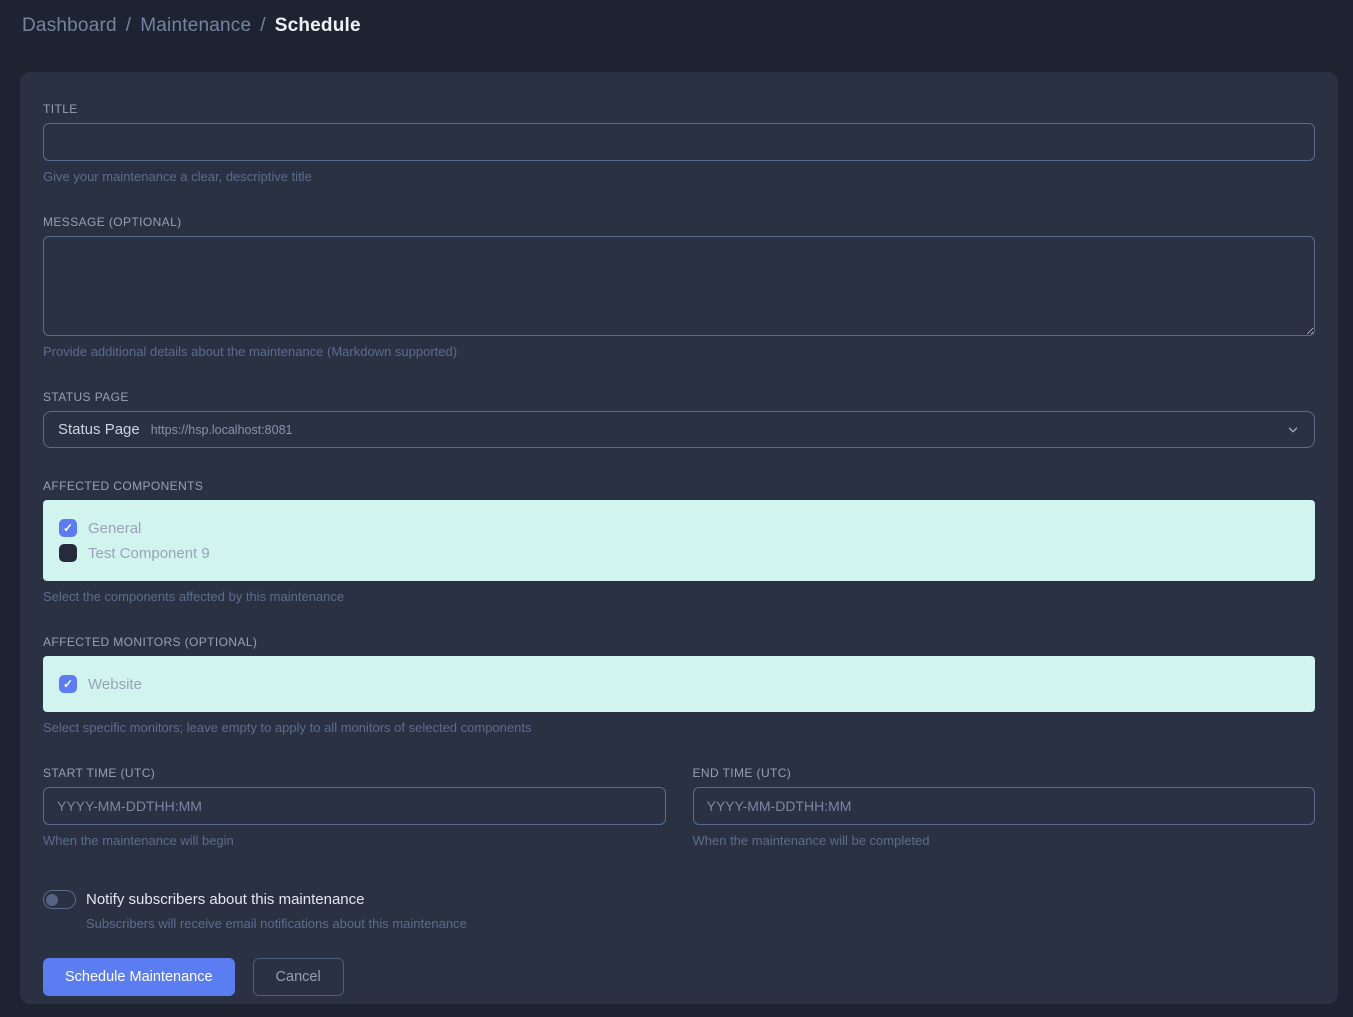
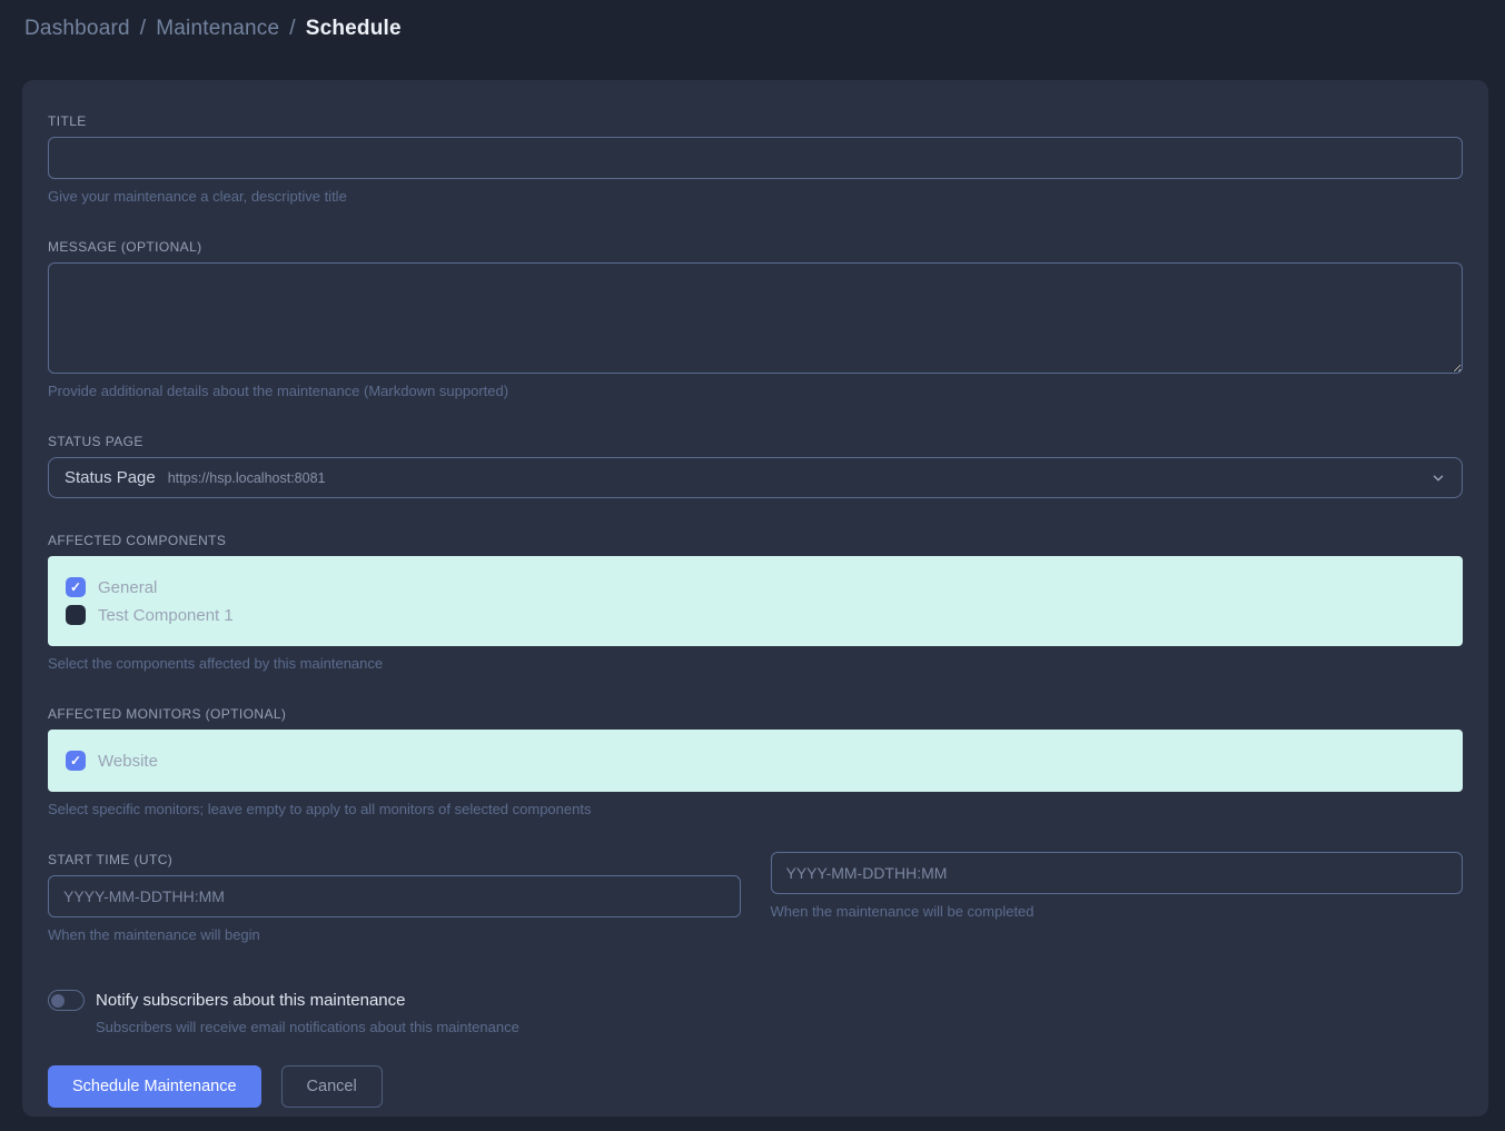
  Dashboard
  /
  Maintenance
  /
  Schedule
  TITLE
  Give your maintenance a clear, descriptive title
  MESSAGE (OPTIONAL)
  Provide additional details about the maintenance (Markdown supported)
  STATUS PAGE
  Status Page
  https://hsp.localhost:8081
  AFFECTED COMPONENTS
  ✓
  General
- Test Component 9
+ Test Component 1
  Select the components affected by this maintenance
  AFFECTED MONITORS (OPTIONAL)
  ✓
  Website
  Select specific monitors; leave empty to apply to all monitors of selected components
  START TIME (UTC)
  YYYY-MM-DDTHH:MM
  When the maintenance will begin
- END TIME (UTC)
  YYYY-MM-DDTHH:MM
  When the maintenance will be completed
  Notify subscribers about this maintenance
  Subscribers will receive email notifications about this maintenance
  Schedule Maintenance
  Cancel
